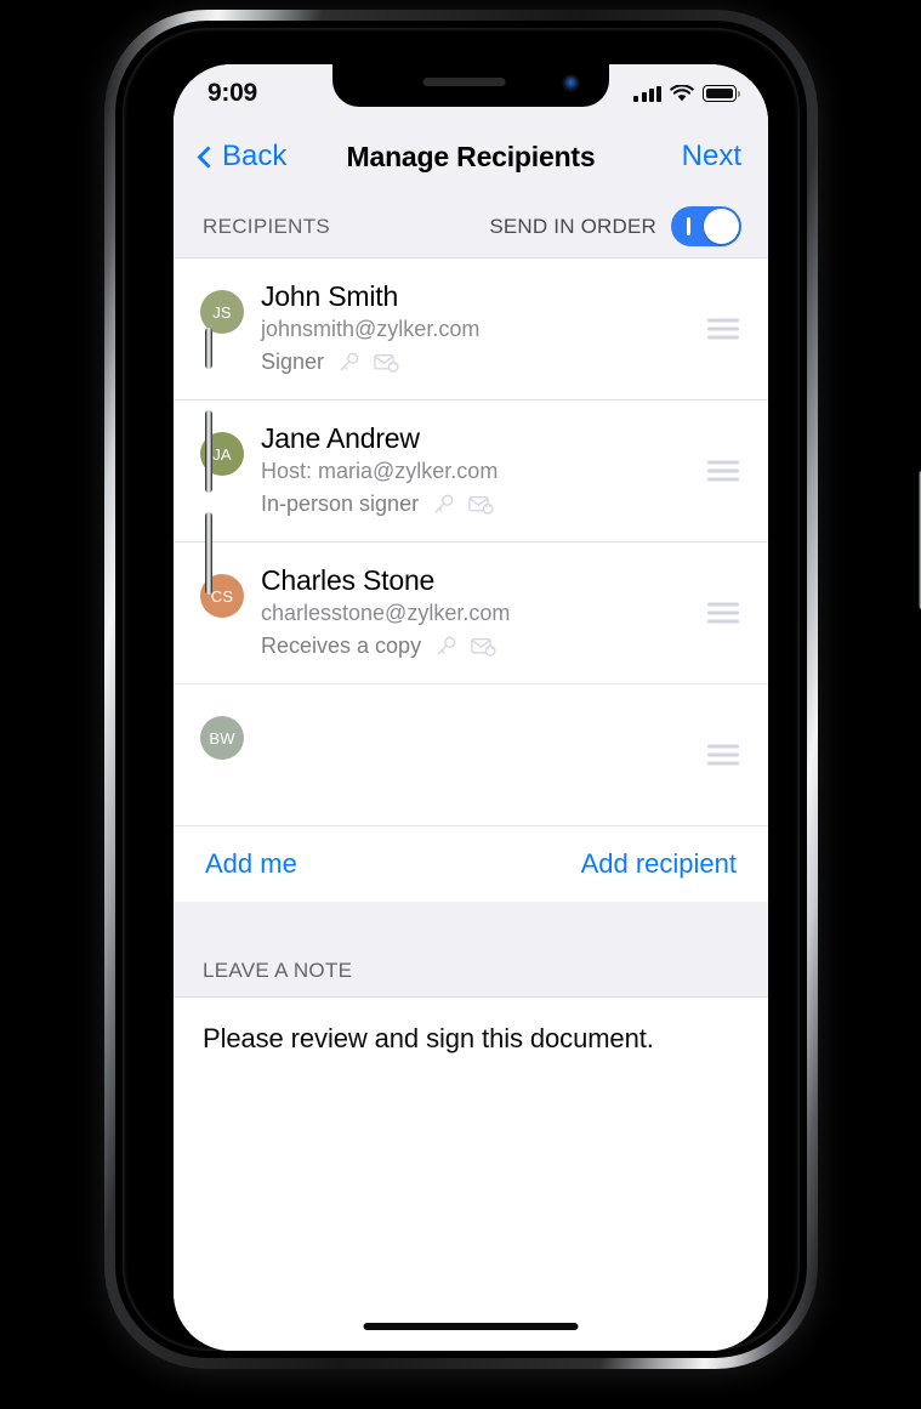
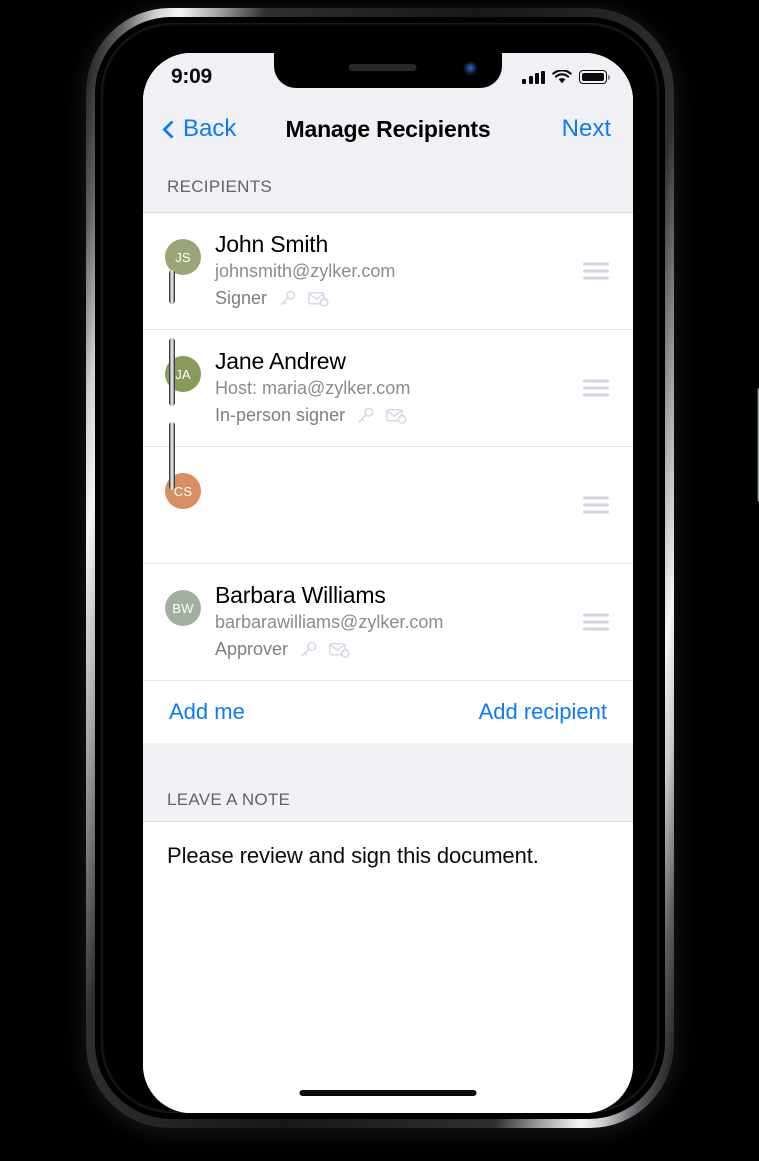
  9:09
  Back
  Manage Recipients
  Next
  RECIPIENTS
- SEND IN ORDER
  JS
  John Smith
  johnsmith@zylker.com
  Signer
  JA
  Jane Andrew
  Host: maria@zylker.com
  In-person signer
  CS
- Charles Stone
- charlesstone@zylker.com
- Receives a copy
  BW
+ Barbara Williams
+ barbarawilliams@zylker.com
+ Approver
  Add me
  Add recipient
  LEAVE A NOTE
  Please review and sign this document.
